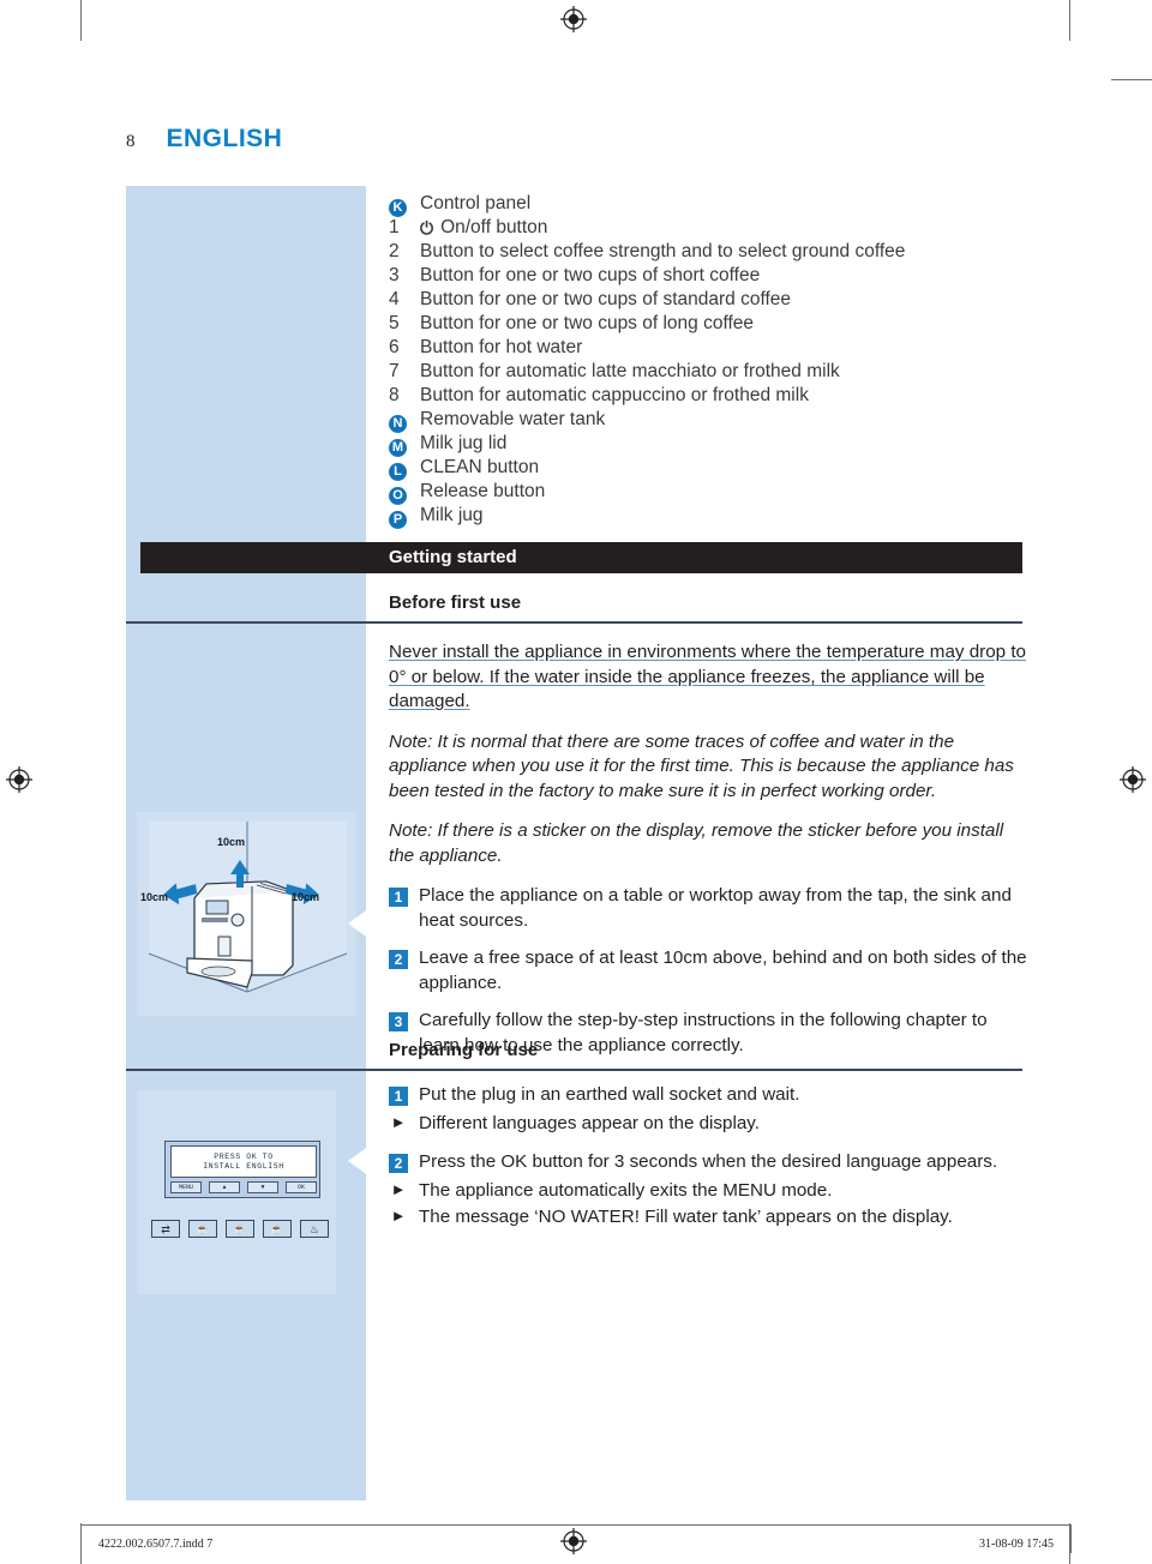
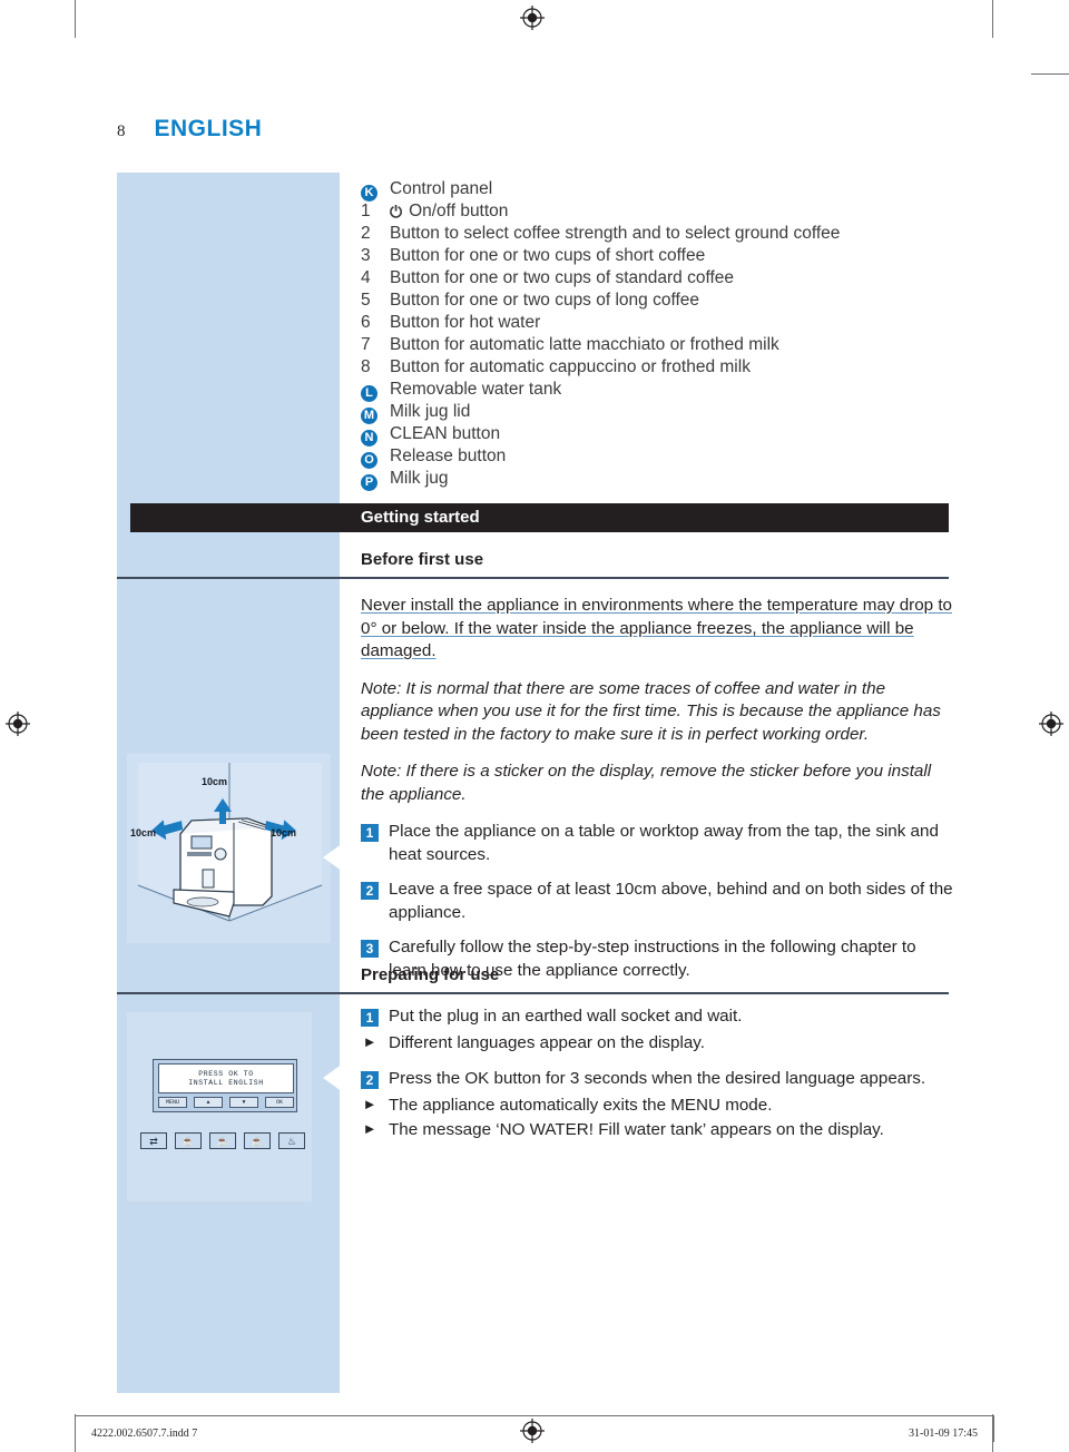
  8
  ENGLISH
  10cm
  10cm
  10cm
  ⇄
  ☕
  ☕
  ☕
  ♨
  K
  Control panel
  1
  ⏻
  On/off button
  2
  Button to select coffee strength and to select ground coffee
  3
  Button for one or two cups of short coffee
  4
  Button for one or two cups of standard coffee
  5
  Button for one or two cups of long coffee
  6
  Button for hot water
  7
  Button for automatic latte macchiato or frothed milk
  8
  Button for automatic cappuccino or frothed milk
- N
+ L
  Removable water tank
  M
  Milk jug lid
- L
+ N
  CLEAN button
  O
  Release button
  P
  Milk jug
  Getting started
  Before first use
  Never install the appliance in environments where the temperature may drop to 0° or below. If the water inside the appliance freezes, the appliance will be damaged.
  Note: It is normal that there are some traces of coffee and water in the appliance when you use it for the first time. This is because the appliance has been tested in the factory to make sure it is in perfect working order.
  Note: If there is a sticker on the display, remove the sticker before you install the appliance.
  1
  Place the appliance on a table or worktop away from the tap, the sink and heat sources.
  2
  Leave a free space of at least 10cm above, behind and on both sides of the appliance.
  3
  Carefully follow the step-by-step instructions in the following chapter to learn how to use the appliance correctly.
  Preparing for use
  1
  Put the plug in an earthed wall socket and wait.
  ►
  Different languages appear on the display.
  2
  Press the OK button for 3 seconds when the desired language appears.
  ►
  The appliance automatically exits the MENU mode.
  ►
  The message ‘NO WATER! Fill water tank’ appears on the display.
  4222.002.6507.7.indd 7
- 31-08-09 17:45
+ 31-01-09 17:45
